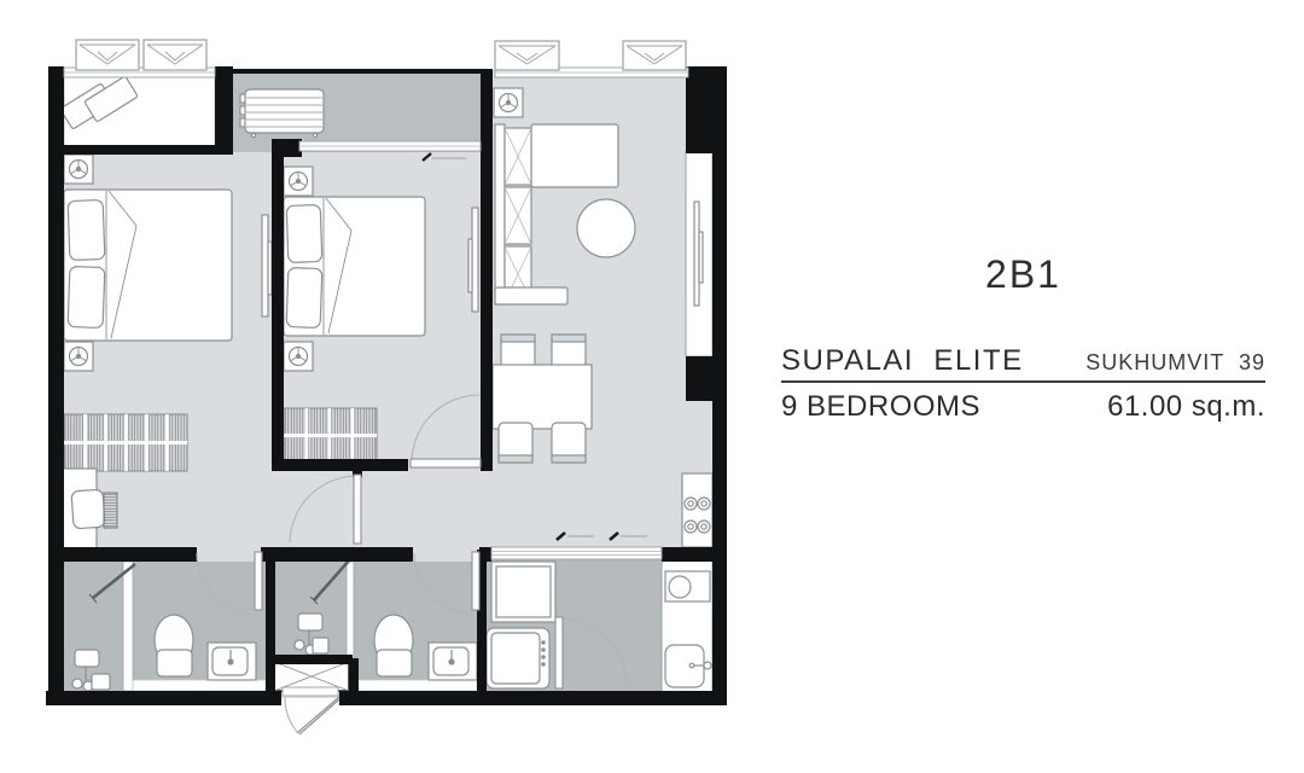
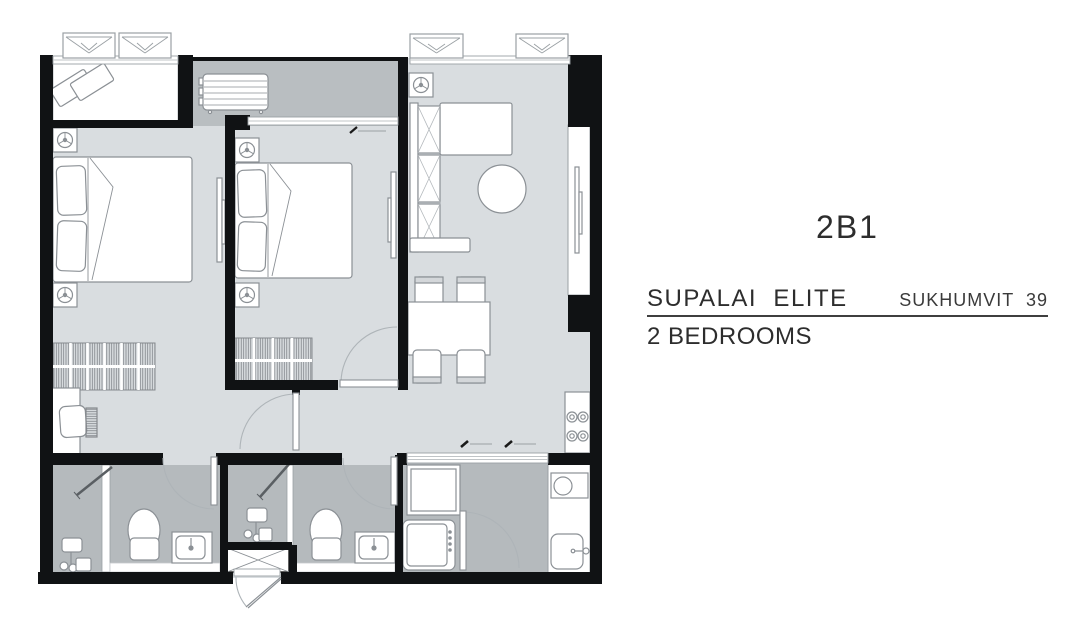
  2B1
  SUPALAI ELITE
  SUKHUMVIT 39
- 9 BEDROOMS
+ 2 BEDROOMS
- 61.00 sq.m.
